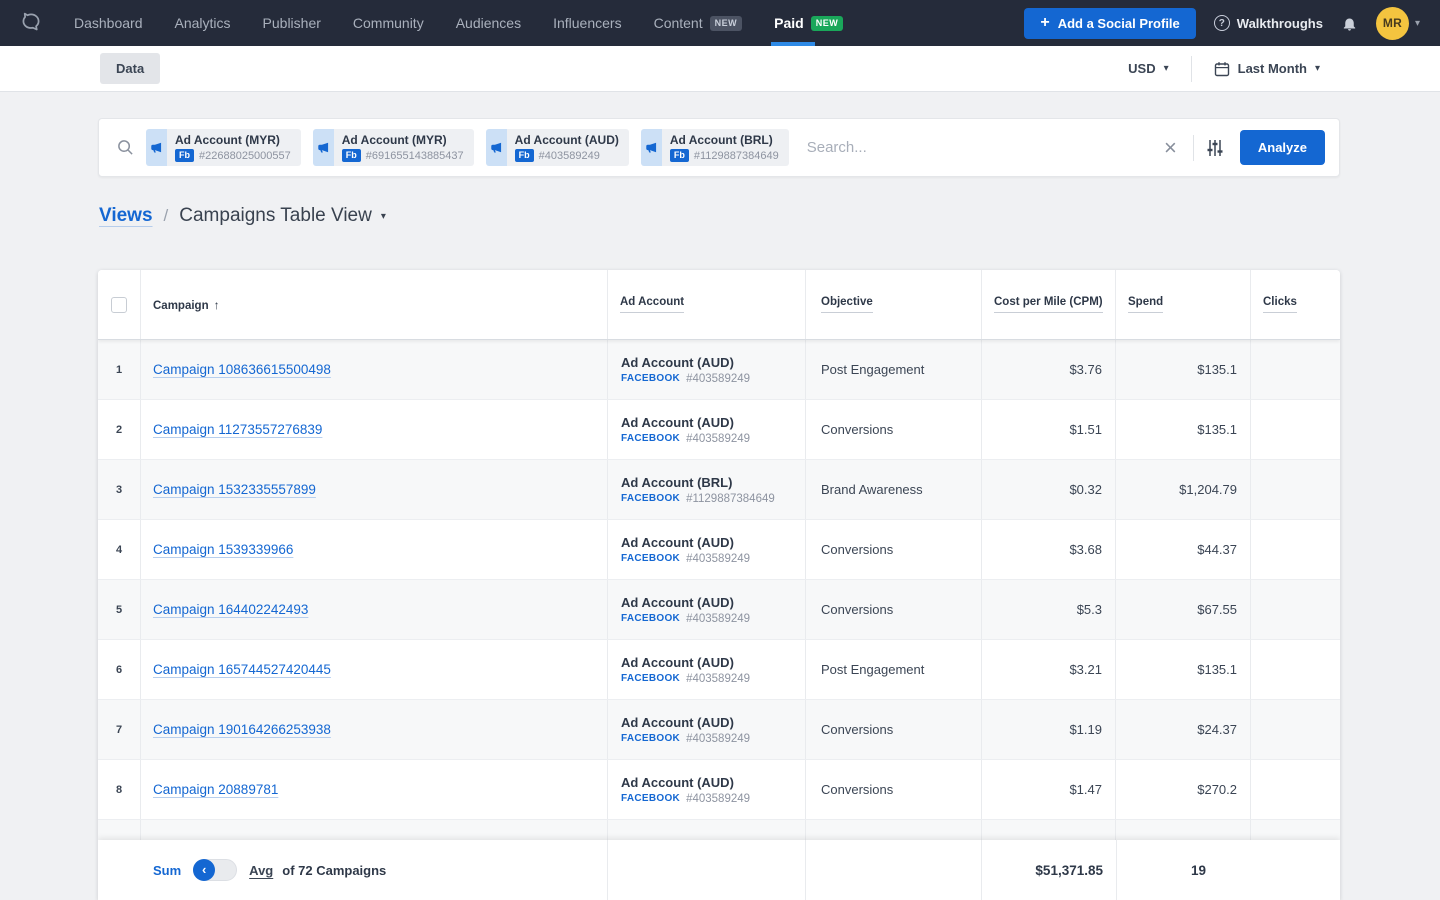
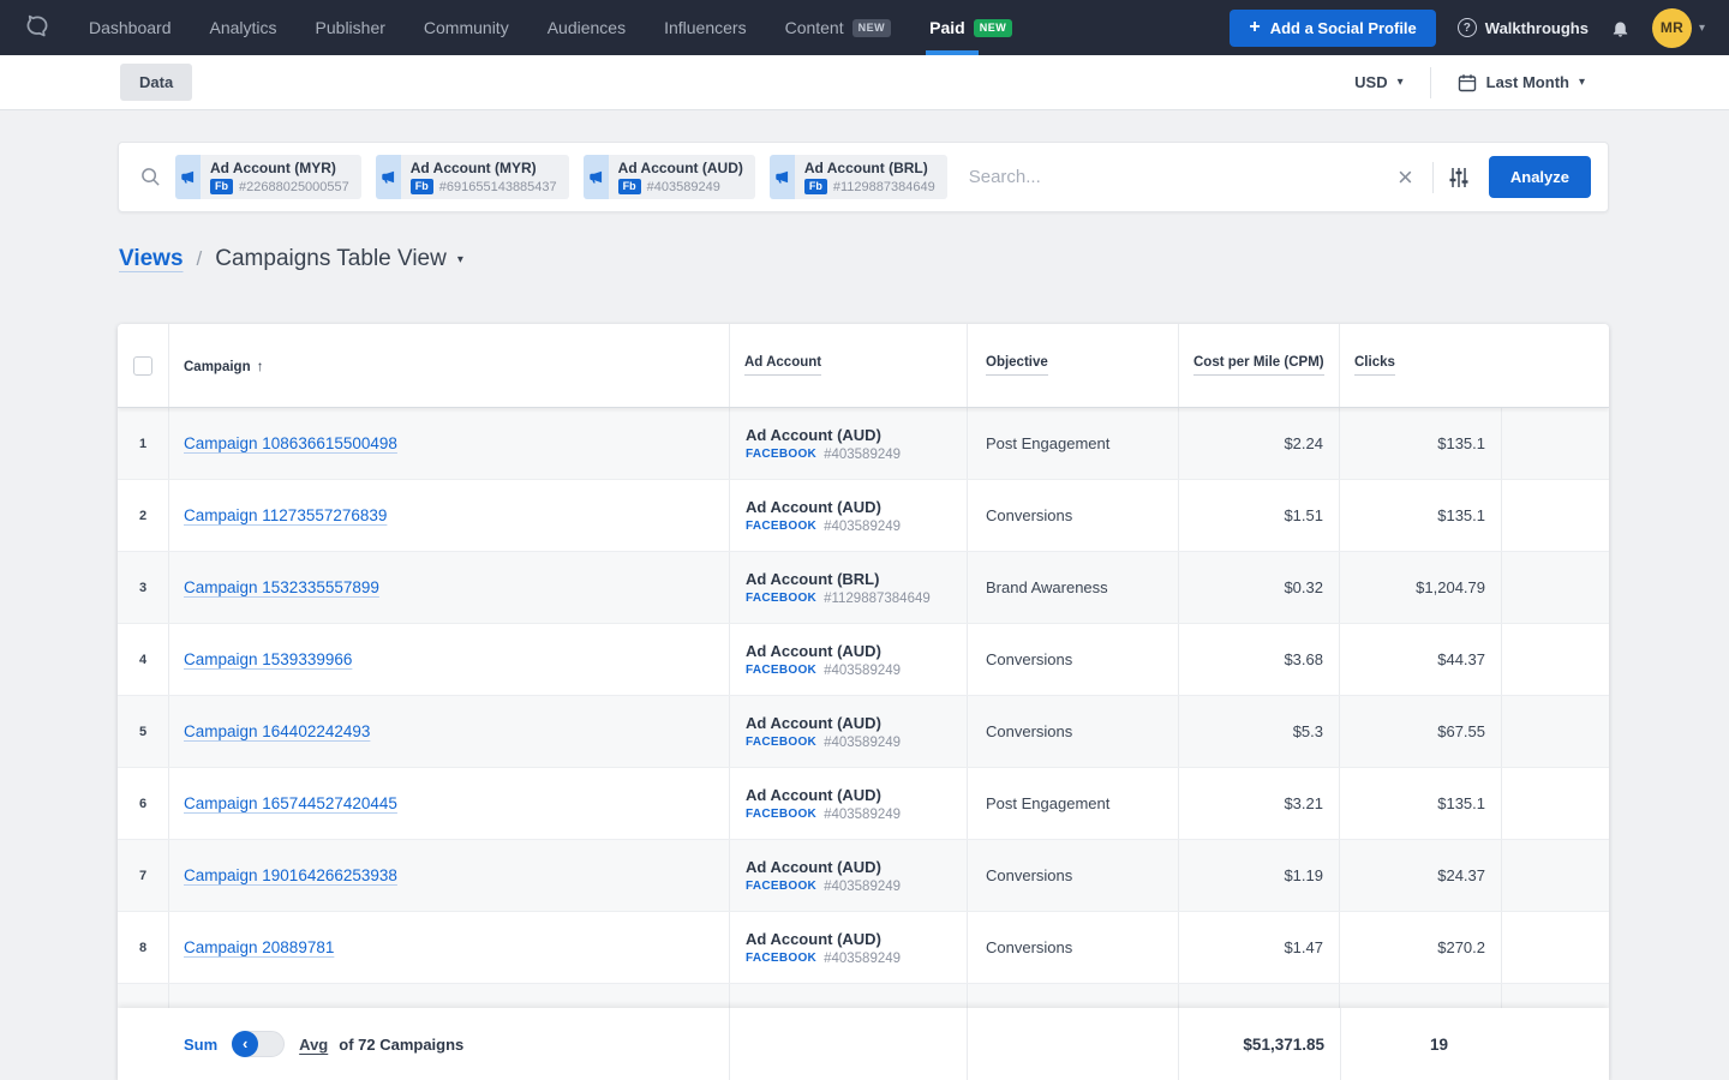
  Dashboard
  Analytics
  Publisher
  Community
  Audiences
  Influencers
  Content
  NEW
  Paid
  NEW
  +
  Add a Social Profile
  ?
  Walkthroughs
  MR
  ▾
  Data
  USD
  ▾
  Last Month
  ▾
  Ad Account (MYR)
  Fb
  #22688025000557
  Ad Account (MYR)
  Fb
  #691655143885437
  Ad Account (AUD)
  Fb
  #403589249
  Ad Account (BRL)
  Fb
  #1129887384649
  Search...
  ×
  Analyze
  Views
  /
  Campaigns Table View
  ▾
  Campaign ↑
  Ad Account
  Objective
  Cost per Mile (CPM)
- Spend
  Clicks
  1
  Campaign 108636615500498
  Ad Account (AUD)
  FACEBOOK
  #403589249
  Post Engagement
- $3.76
+ $2.24
  $135.1
  2
  Campaign 11273557276839
  Ad Account (AUD)
  FACEBOOK
  #403589249
  Conversions
  $1.51
  $135.1
  3
  Campaign 1532335557899
  Ad Account (BRL)
  FACEBOOK
  #1129887384649
  Brand Awareness
  $0.32
  $1,204.79
  4
  Campaign 1539339966
  Ad Account (AUD)
  FACEBOOK
  #403589249
  Conversions
  $3.68
  $44.37
  5
  Campaign 164402242493
  Ad Account (AUD)
  FACEBOOK
  #403589249
  Conversions
  $5.3
  $67.55
  6
  Campaign 165744527420445
  Ad Account (AUD)
  FACEBOOK
  #403589249
  Post Engagement
  $3.21
  $135.1
  7
  Campaign 190164266253938
  Ad Account (AUD)
  FACEBOOK
  #403589249
  Conversions
  $1.19
  $24.37
  8
  Campaign 20889781
  Ad Account (AUD)
  FACEBOOK
  #403589249
  Conversions
  $1.47
  $270.2
  Sum
  ‹
  Avg
  of 72 Campaigns
  $51,371.85
  19
